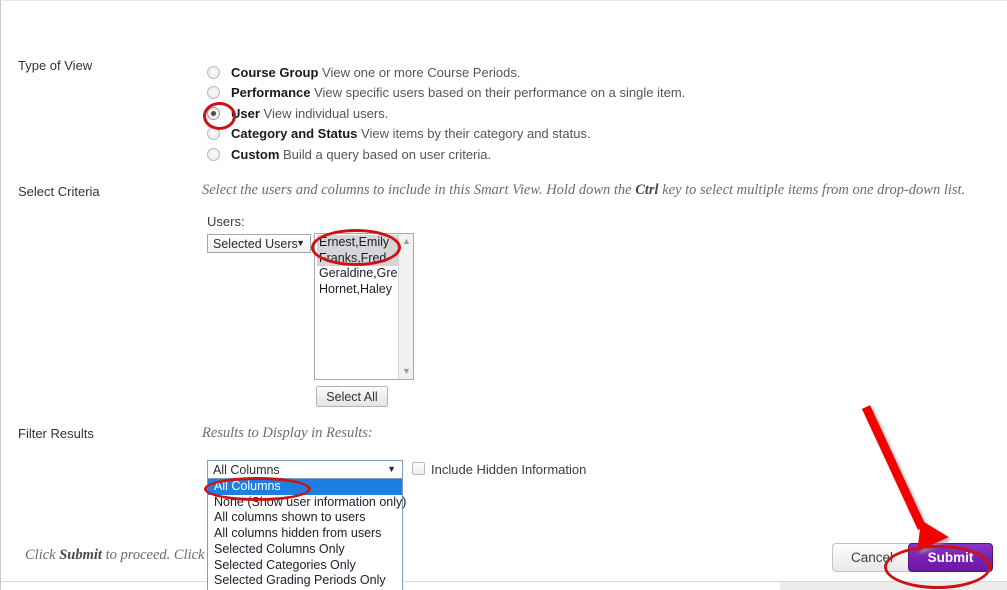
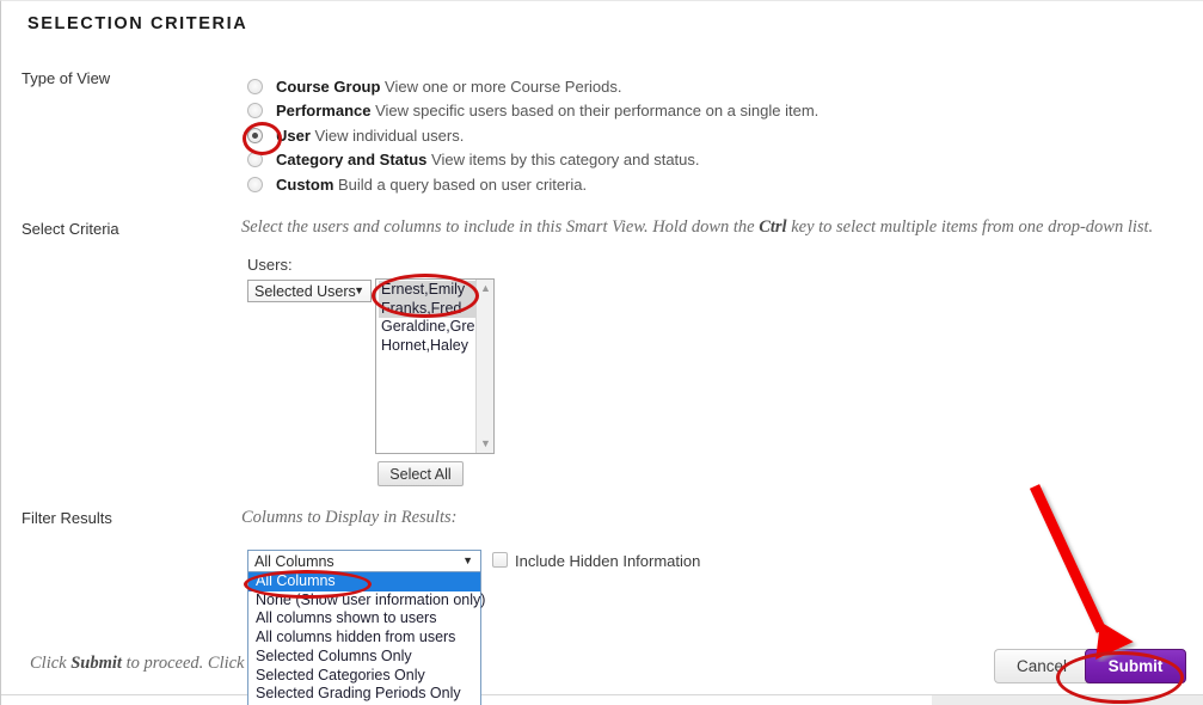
+ SELECTION CRITERIA
  Type of View
  Course Group View one or more Course Periods.
  Performance View specific users based on their performance on a single item.
  User View individual users.
- Category and Status View items by their category and status.
+ Category and Status View items by this category and status.
  Custom Build a query based on user criteria.
  Select Criteria
  Select the users and columns to include in this Smart View. Hold down the Ctrl key to select multiple items from one drop-down list.
  Users:
  Selected Users
  ▼
  Ernest,Emily
  Franks,Fred
  Geraldine,Gre
  Hornet,Haley
  ▲
  ▼
  Select All
  Filter Results
- Results to Display in Results:
+ Columns to Display in Results:
  All Columns
  ▼
  All Columns
  None (Show user information only)
  All columns shown to users
  All columns hidden from users
  Selected Columns Only
  Selected Categories Only
  Selected Grading Periods Only
  Include Hidden Information
  Cancel
  Submit
